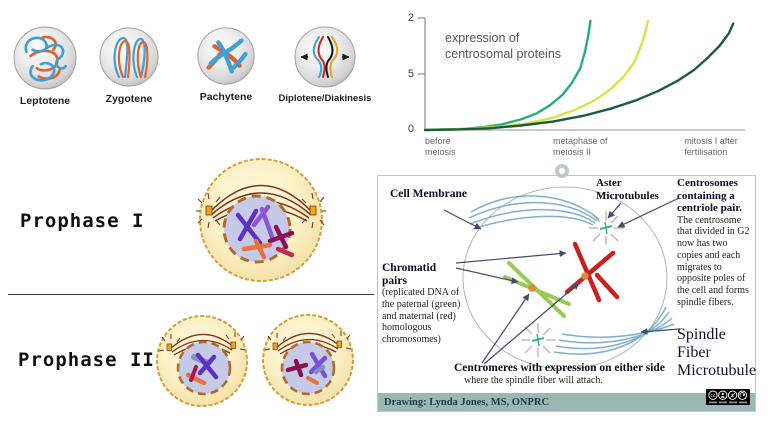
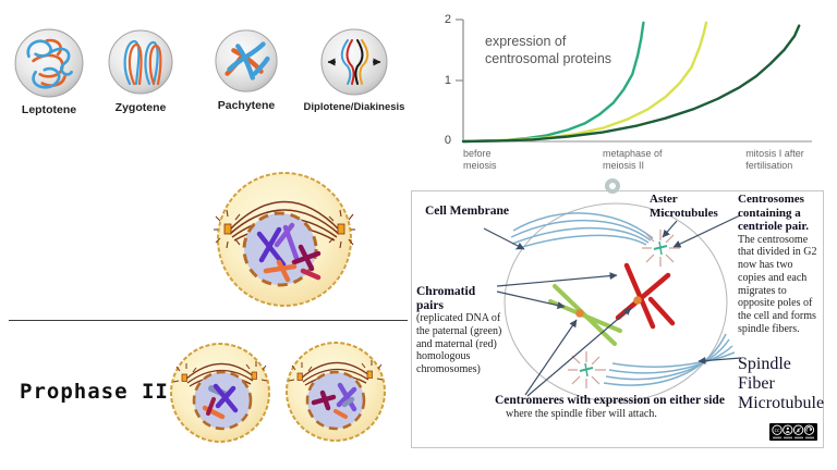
  Leptotene
  Zygotene
  Pachytene
  Diplotene/Diakinesis
  expression of
  centrosomal proteins
  2
- 5
+ 1
  0
  before
  meiosis
  metaphase of
  meiosis II
  mitosis I after
  fertilisation
- Prophase I
  Prophase II
  Cell Membrane
  Aster
  Microtubules
  Centrosomes containing a centriole pair.
  The centrosome that divided in G2 now has two copies and each migrates to opposite poles of the cell and forms spindle fibers.
  Spindle Fiber Microtubule
  Chromatid pairs
  (replicated DNA of the paternal (green) and maternal (red) homologous chromosomes)
  Centromeres with expression on either side
  where the spindle fiber will attach.
- Drawing: Lynda Jones, MS, ONPRC
